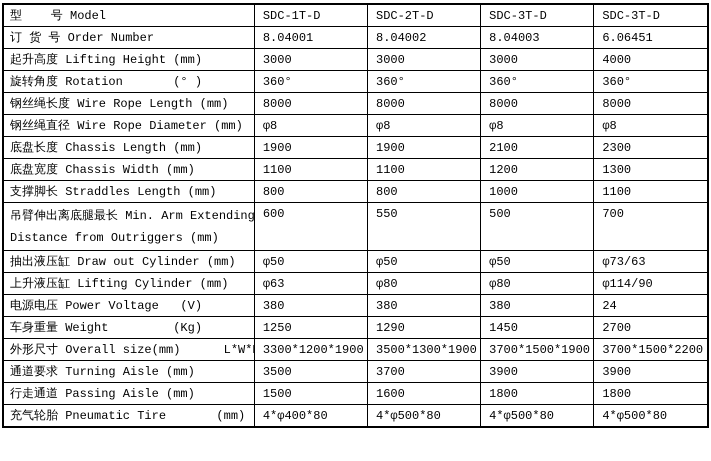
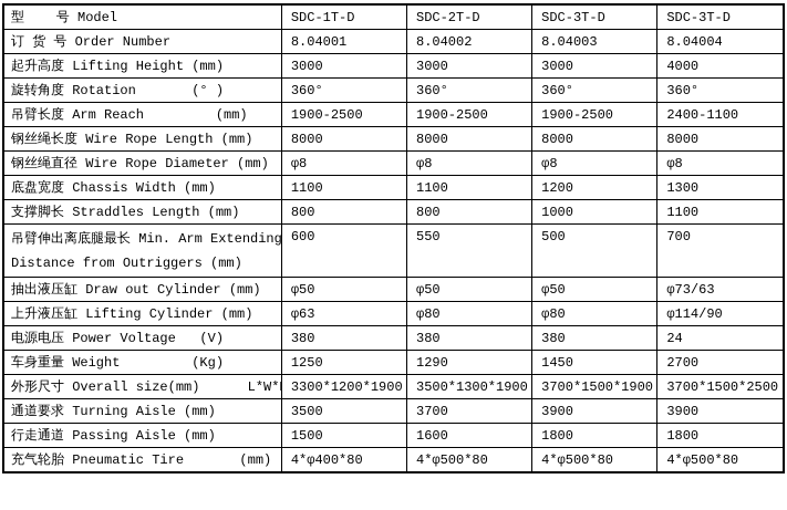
  型 号 Model	SDC-1T-D	SDC-2T-D	SDC-3T-D	SDC-3T-D
- 订 货 号 Order Number	8.04001	8.04002	8.04003	6.06451
+ 订 货 号 Order Number	8.04001	8.04002	8.04003	8.04004
  起升高度 Lifting Height (mm)	3000	3000	3000	4000
  旋转角度 Rotation (° )	360°	360°	360°	360°
+ 吊臂长度 Arm Reach (mm)	1900-2500	1900-2500	1900-2500	2400-1100
  钢丝绳长度 Wire Rope Length (mm)	8000	8000	8000	8000
  钢丝绳直径 Wire Rope Diameter (mm)	φ8	φ8	φ8	φ8
- 底盘长度 Chassis Length (mm)	1900	1900	2100	2300
  底盘宽度 Chassis Width (mm)	1100	1100	1200	1300
  支撑脚长 Straddles Length (mm)	800	800	1000	1100
  吊臂伸出离底腿最长 Min. Arm Extending Distance from Outriggers (mm)	600	550	500	700
  抽出液压缸 Draw out Cylinder (mm)	φ50	φ50	φ50	φ73/63
  上升液压缸 Lifting Cylinder (mm)	φ63	φ80	φ80	φ114/90
  电源电压 Power Voltage (V)	380	380	380	24
  车身重量 Weight (Kg)	1250	1290	1450	2700
- 外形尺寸 Overall size(mm) L*W*	3300*1200*1900	3500*1300*1900	3700*1500*1900	3700*1500*2200
+ 外形尺寸 Overall size(mm) L*W*	3300*1200*1900	3500*1300*1900	3700*1500*1900	3700*1500*2500
  通道要求 Turning Aisle (mm)	3500	3700	3900	3900
  行走通道 Passing Aisle (mm)	1500	1600	1800	1800
  充气轮胎 Pneumatic Tire (mm)	4*φ400*80	4*φ500*80	4*φ500*80	4*φ500*80
